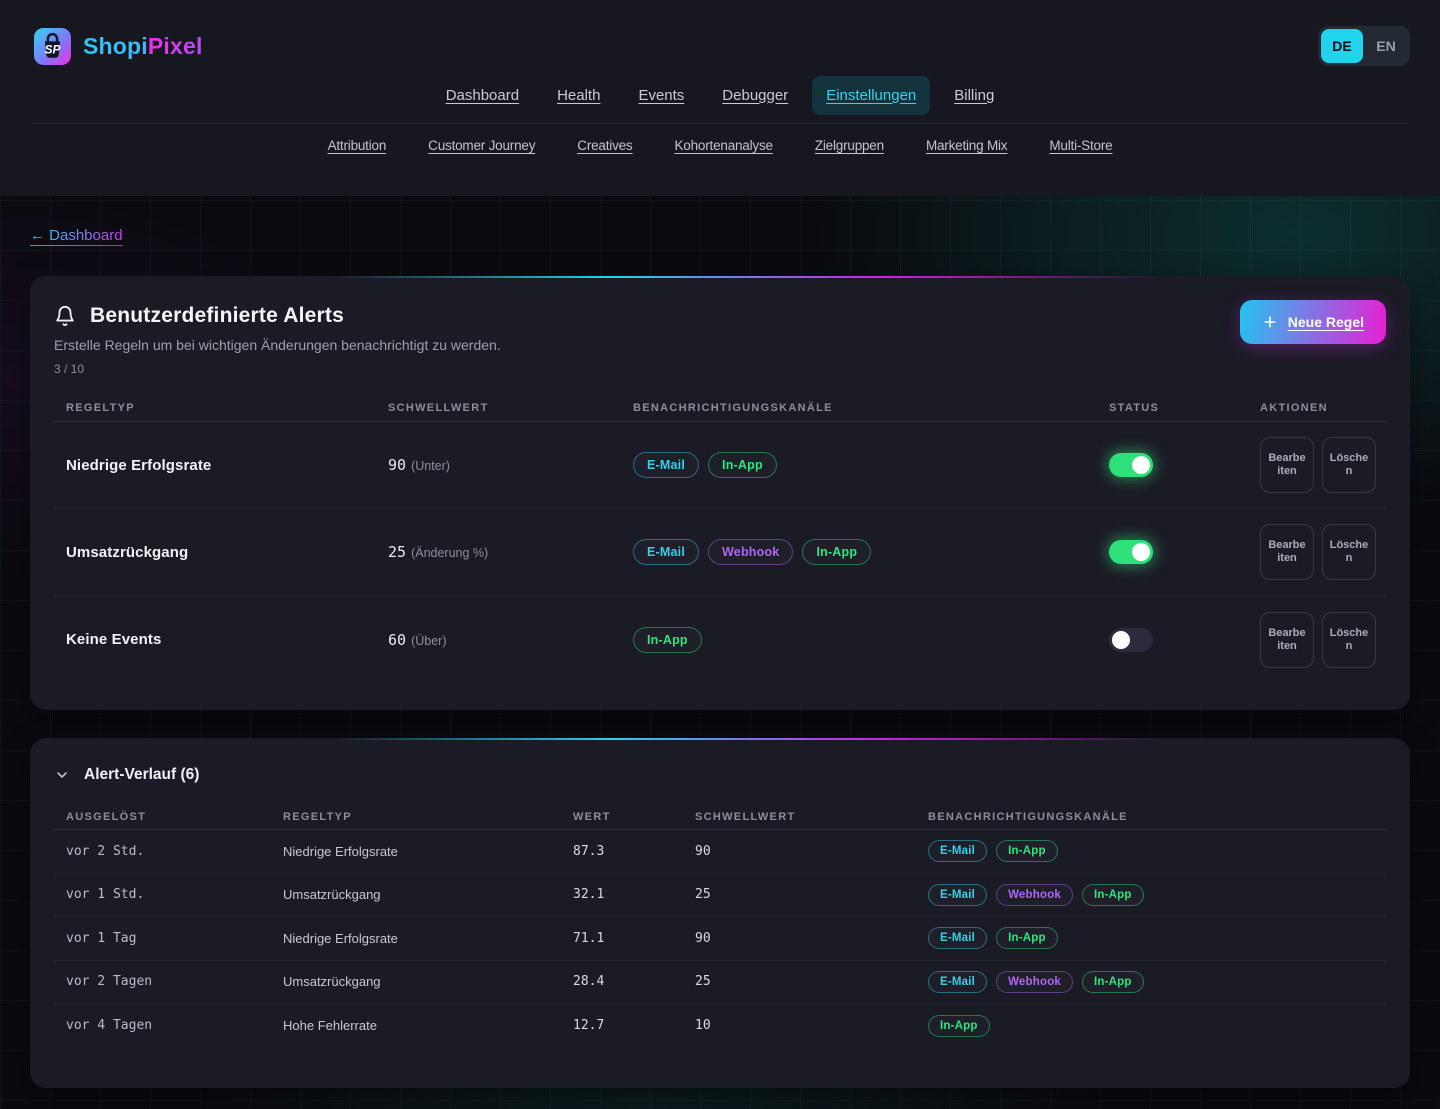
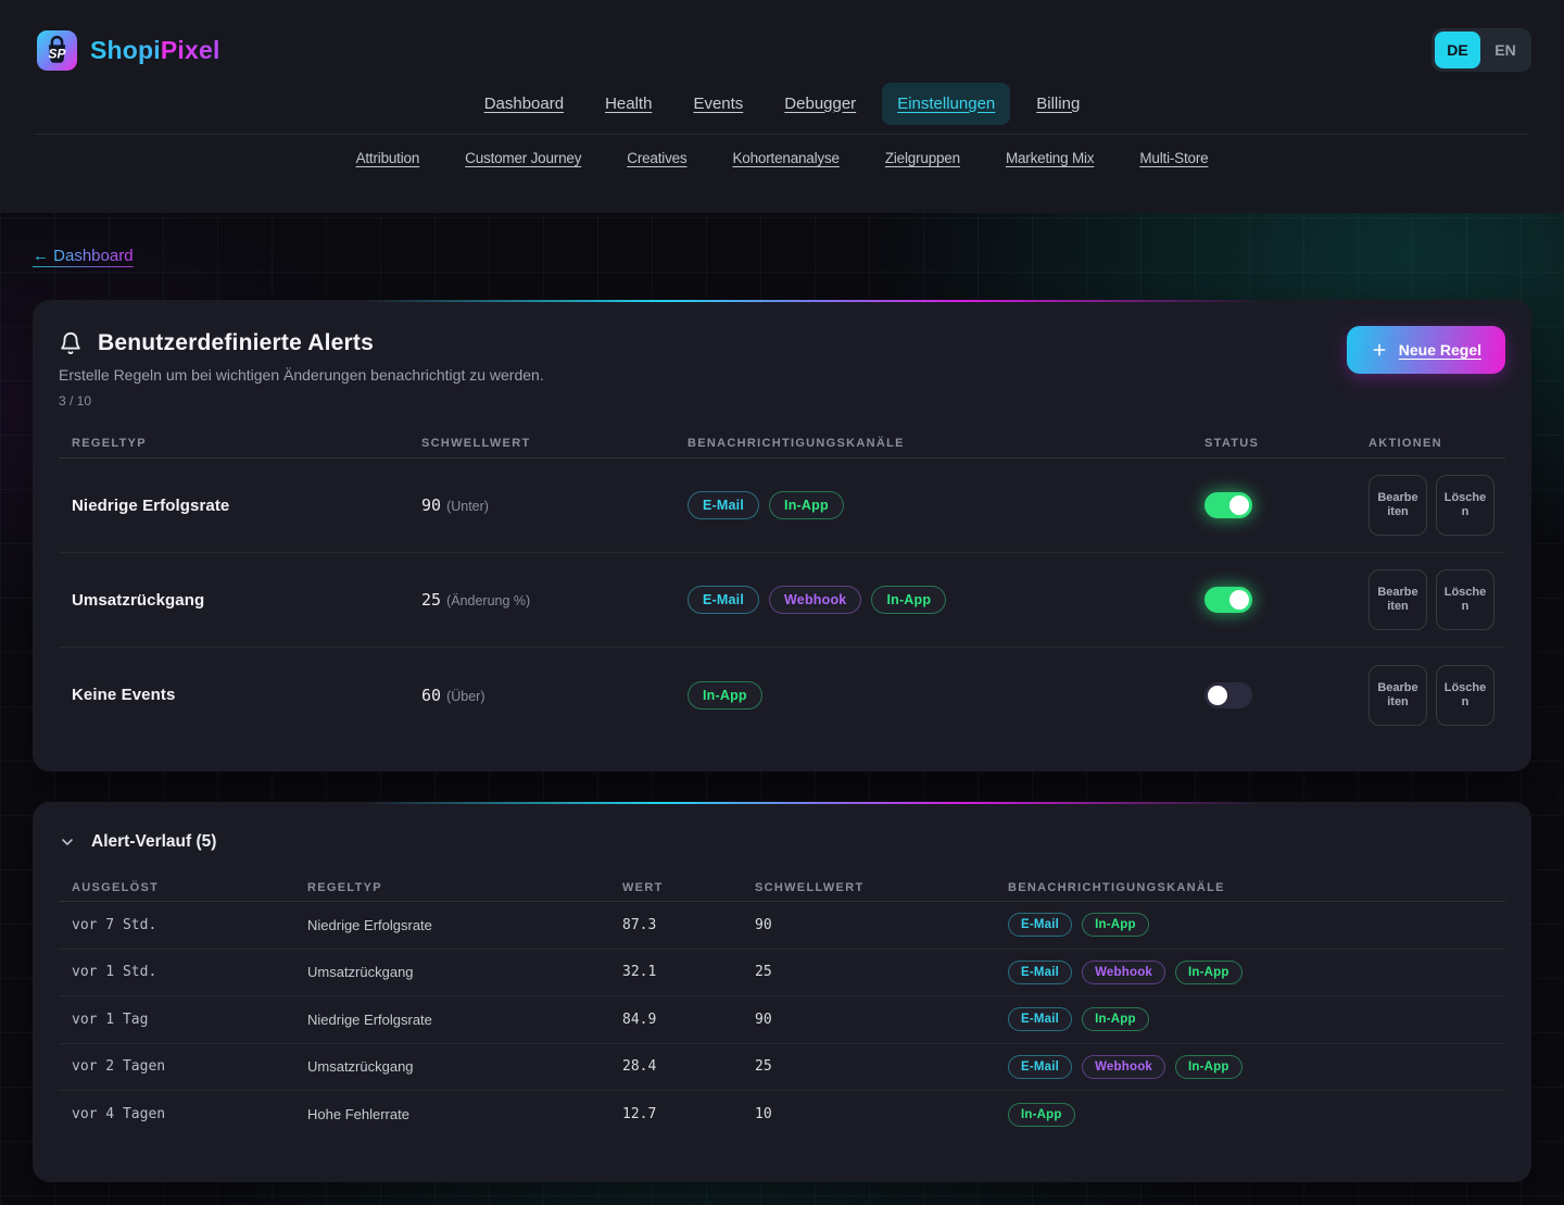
  SP
  ShopiPixel
  DE
  EN
  Dashboard
  Health
  Events
  Debugger
  Einstellungen
  Billing
  Attribution
  Customer Journey
  Creatives
  Kohortenanalyse
  Zielgruppen
  Marketing Mix
  Multi-Store
  ← Dashboard
  Benutzerdefinierte Alerts
  Erstelle Regeln um bei wichtigen Änderungen benachrichtigt zu werden.
  3 / 10
  Neue Regel
  REGELTYP
  SCHWELLWERT
  BENACHRICHTIGUNGSKANÄLE
  STATUS
  AKTIONEN
  Niedrige Erfolgsrate
  90 (Unter)
  E-Mail
  In-App
  Bearbeiten
  Löschen
  Umsatzrückgang
  25 (Änderung %)
  E-Mail
  Webhook
  In-App
  Bearbeiten
  Löschen
  Keine Events
  60 (Über)
  In-App
  Bearbeiten
  Löschen
- Alert-Verlauf (6)
+ Alert-Verlauf (5)
  AUSGELÖST
  REGELTYP
  WERT
  SCHWELLWERT
  BENACHRICHTIGUNGSKANÄLE
- vor 2 Std.
+ vor 7 Std.
  Niedrige Erfolgsrate
  87.3
  90
  E-Mail
  In-App
  vor 1 Std.
  Umsatzrückgang
  32.1
  25
  E-Mail
  Webhook
  In-App
  vor 1 Tag
  Niedrige Erfolgsrate
- 71.1
+ 84.9
  90
  E-Mail
  In-App
  vor 2 Tagen
  Umsatzrückgang
  28.4
  25
  E-Mail
  Webhook
  In-App
  vor 4 Tagen
  Hohe Fehlerrate
  12.7
  10
  In-App
